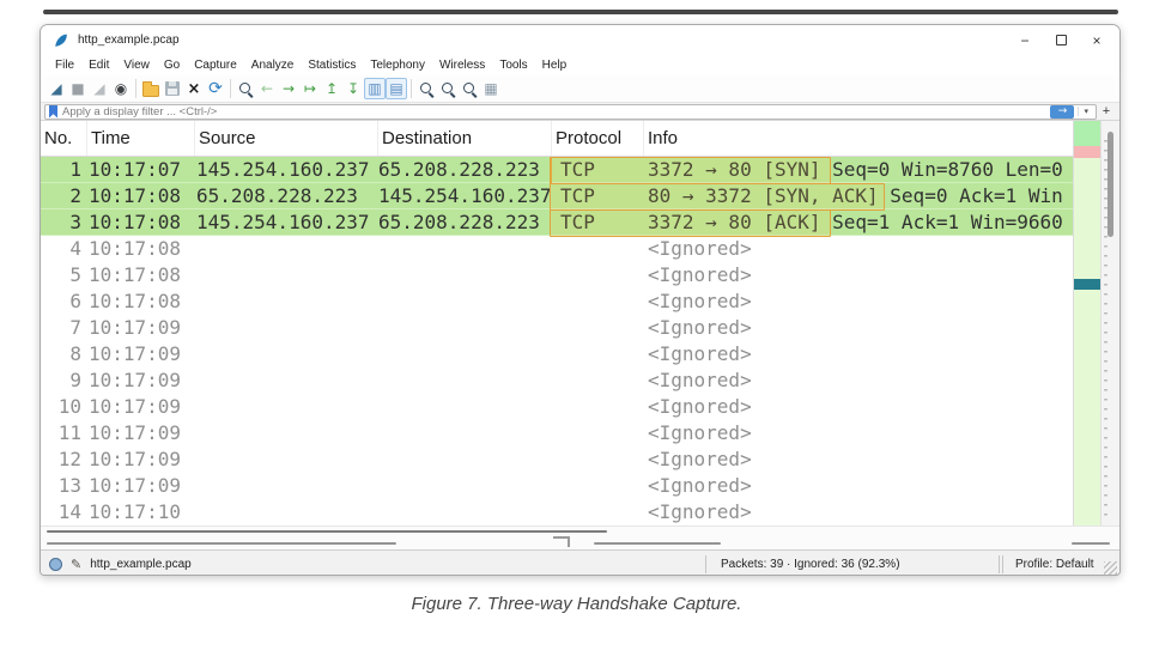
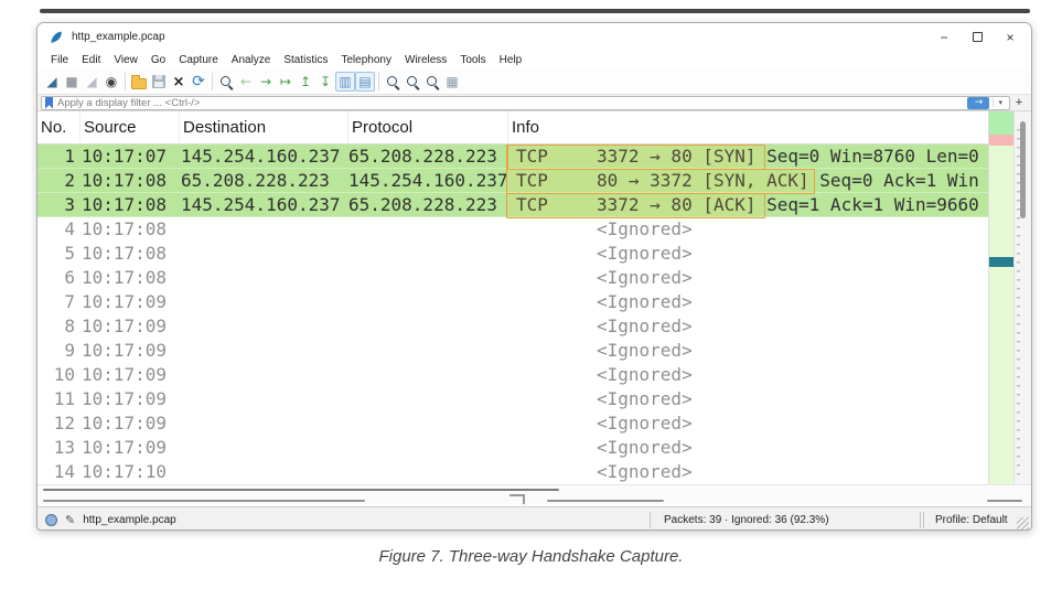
  http_example.pcap
  −
  ×
  File
  Edit
  View
  Go
  Capture
  Analyze
  Statistics
  Telephony
  Wireless
  Tools
  Help
  ◢
  ■
  ◢
  ◉
  ×
  ⟳
  ←
  →
  ↦
  ↥
  ↧
  ▥
  ▤
  ▦
  Apply a display filter ... <Ctrl-/>
  →
  ▾
  +
  ˆ
  No.
- Time
  Source
  Destination
  Protocol
  Info
  1
  10:17:07
  145.254.160.237
  65.208.228.223
  TCP
  3372 → 80 [SYN] Seq=0 Win=8760 Len=0
  2
  10:17:08
  65.208.228.223
  145.254.160.237
  TCP
  80 → 3372 [SYN, ACK] Seq=0 Ack=1 Win
  3
  10:17:08
  145.254.160.237
  65.208.228.223
  TCP
  3372 → 80 [ACK] Seq=1 Ack=1 Win=9660
  4
  10:17:08
  <Ignored>
  5
  10:17:08
  <Ignored>
  6
  10:17:08
  <Ignored>
  7
  10:17:09
  <Ignored>
  8
  10:17:09
  <Ignored>
  9
  10:17:09
  <Ignored>
  10
  10:17:09
  <Ignored>
  11
  10:17:09
  <Ignored>
  12
  10:17:09
  <Ignored>
  13
  10:17:09
  <Ignored>
  14
  10:17:10
  <Ignored>
  ✎
  http_example.pcap
  Packets: 39 · Ignored: 36 (92.3%)
  Profile: Default
  Figure 7. Three-way Handshake Capture.
